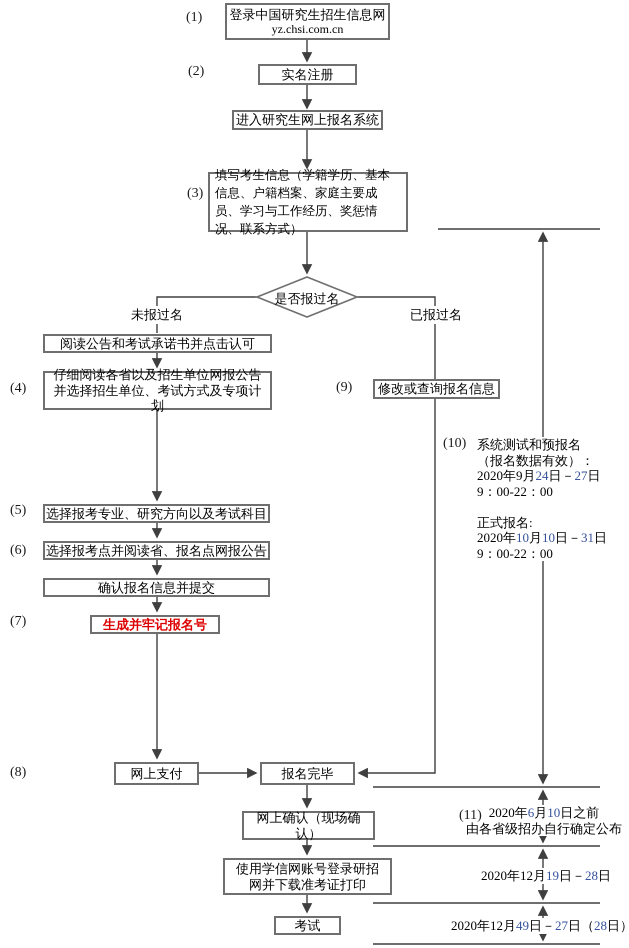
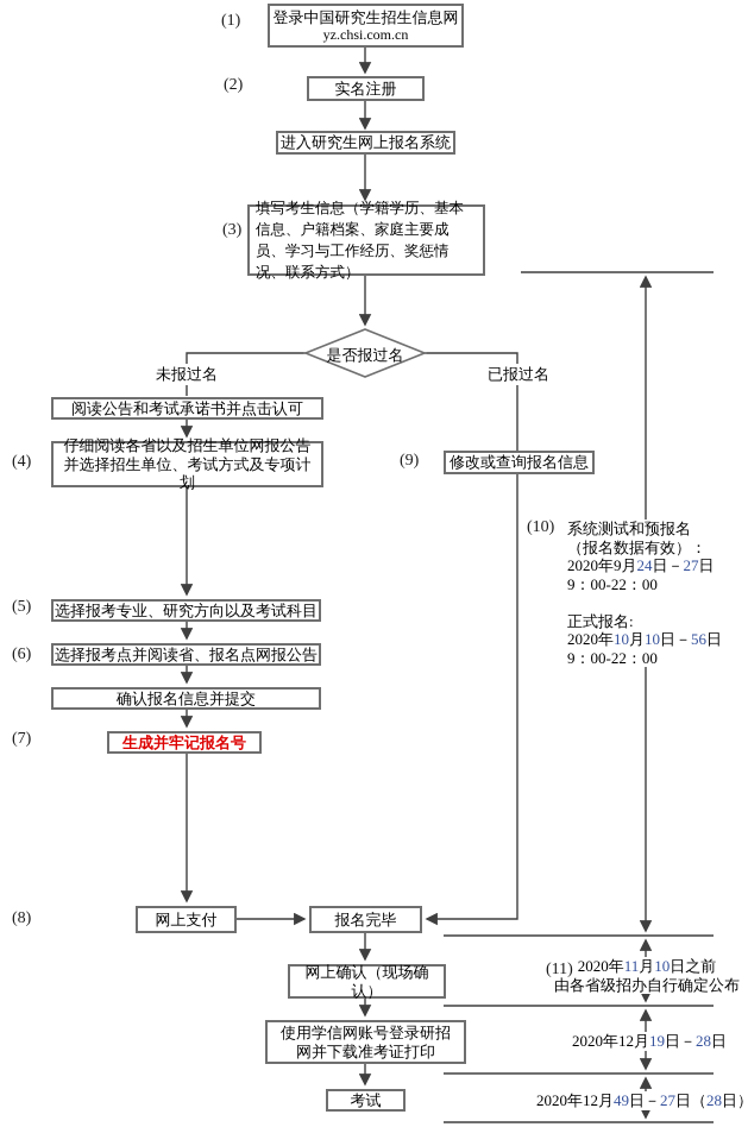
  (1)
  (2)
  (3)
  (4)
  (5)
  (6)
  (7)
  (8)
  (9)
  (10)
  (11)
  登录中国研究生招生信息网
  yz.chsi.com.cn
  实名注册
  进入研究生网上报名系统
  填写考生信息（学籍学历、基本信息、户籍档案、家庭主要成员、学习与工作经历、奖惩情况、联系方式）
  是否报过名
  未报过名
  已报过名
  阅读公告和考试承诺书并点击认可
  仔细阅读各省以及招生单位网报公告并选择招生单位、考试方式及专项计划
  选择报考专业、研究方向以及考试科目
  选择报考点并阅读省、报名点网报公告
  确认报名信息并提交
  生成并牢记报名号
  网上支付
  报名完毕
  修改或查询报名信息
  网上确认（现场确认）
  使用学信网账号登录研招网并下载准考证打印
  考试
  系统测试和预报名
  （报名数据有效）：
  2020年9月24日－27日
  9：00-22：00
  正式报名:
- 2020年10月10日－31日
+ 2020年10月10日－56日
  9：00-22：00
- 2020年6月10日之前
+ 2020年11月10日之前
  由各省级招办自行确定公布
  2020年12月19日－28日
  2020年12月49日－27日（28日）
